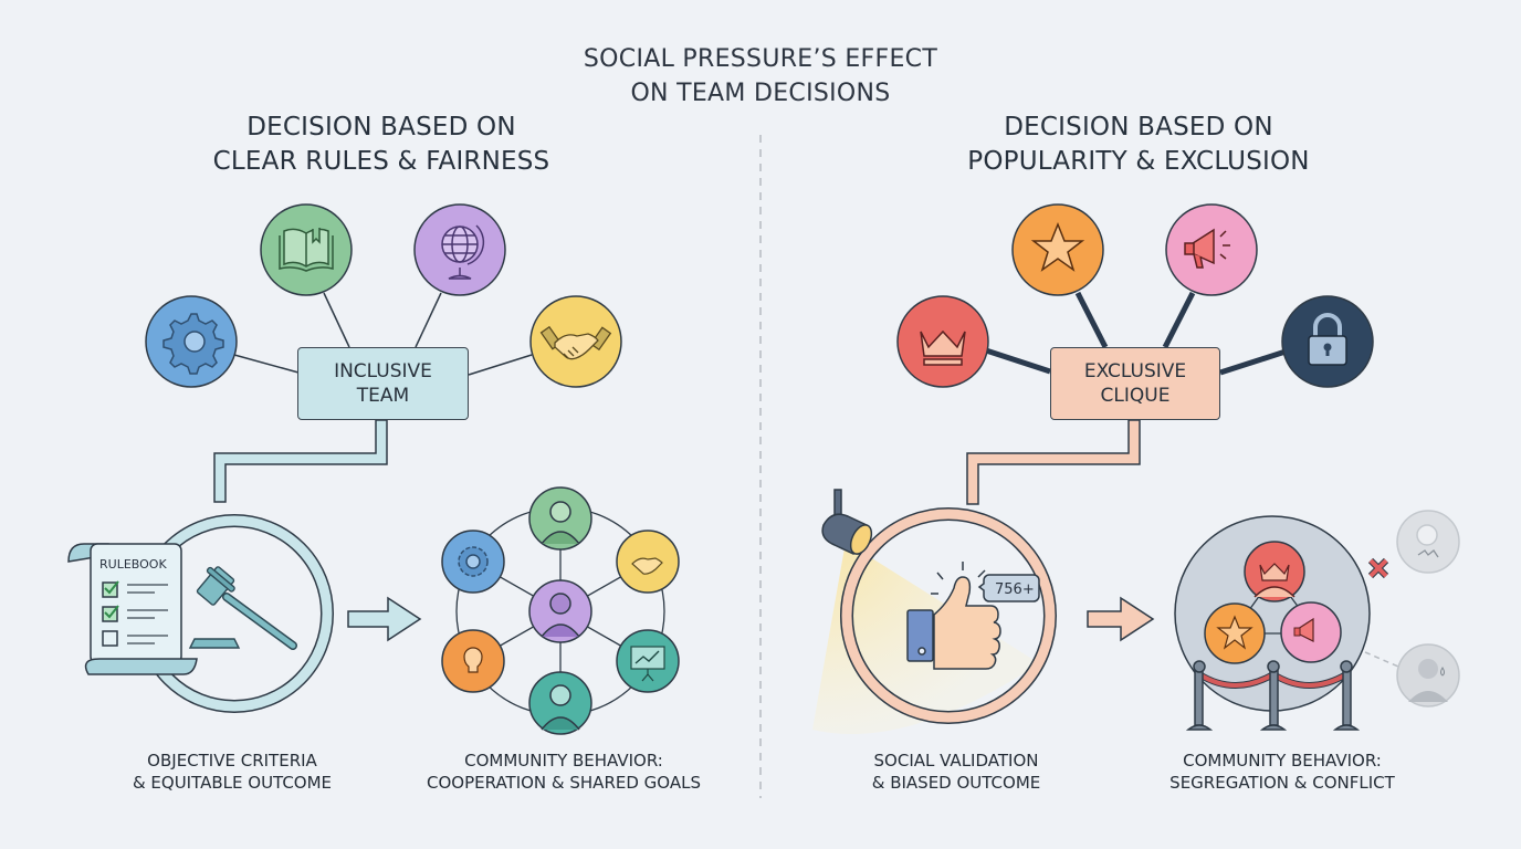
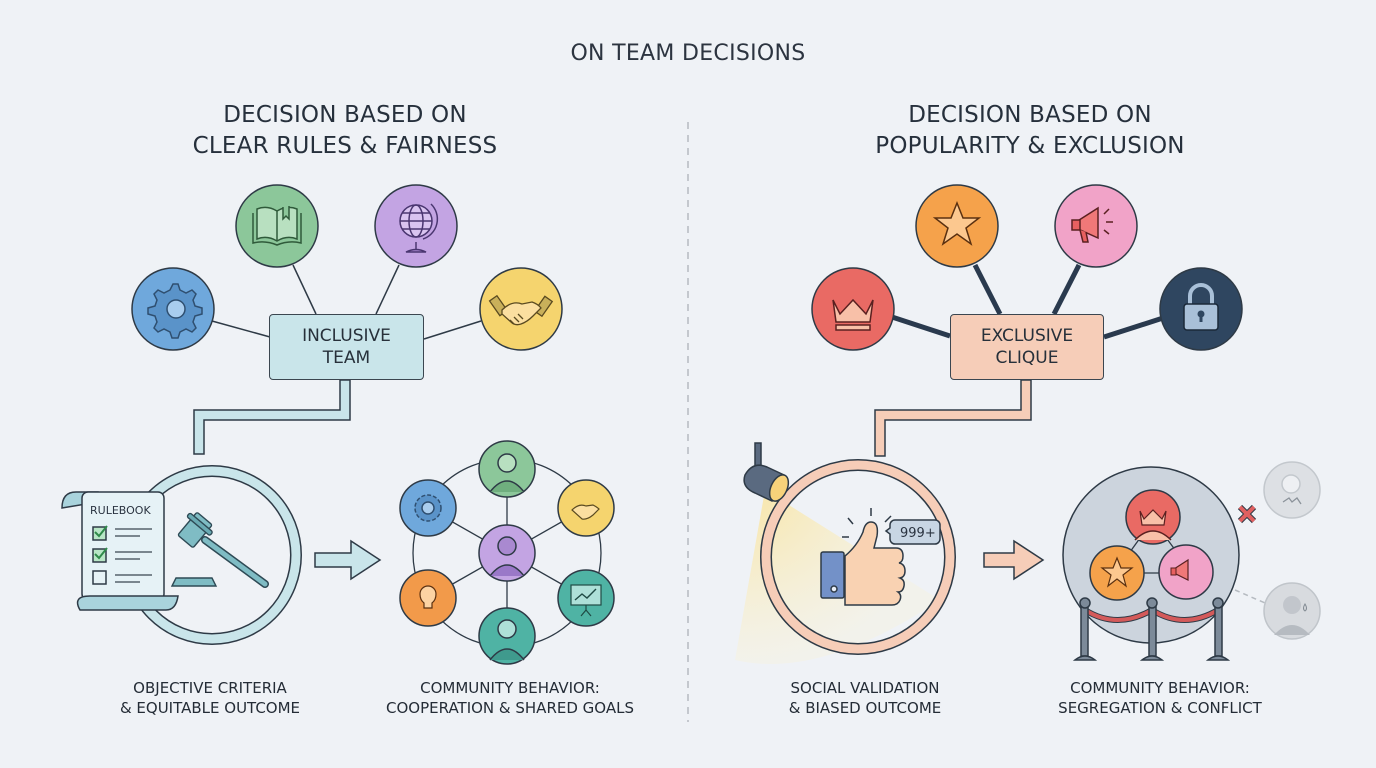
  RULEBOOK
- 756+
+ 999+
- SOCIAL PRESSURE’S EFFECT
  ON TEAM DECISIONS
  DECISION BASED ON
  CLEAR RULES & FAIRNESS
  DECISION BASED ON
  POPULARITY & EXCLUSION
  INCLUSIVE
  TEAM
  EXCLUSIVE
  CLIQUE
  OBJECTIVE CRITERIA
  & EQUITABLE OUTCOME
  COMMUNITY BEHAVIOR:
  COOPERATION & SHARED GOALS
  SOCIAL VALIDATION
  & BIASED OUTCOME
  COMMUNITY BEHAVIOR:
  SEGREGATION & CONFLICT
